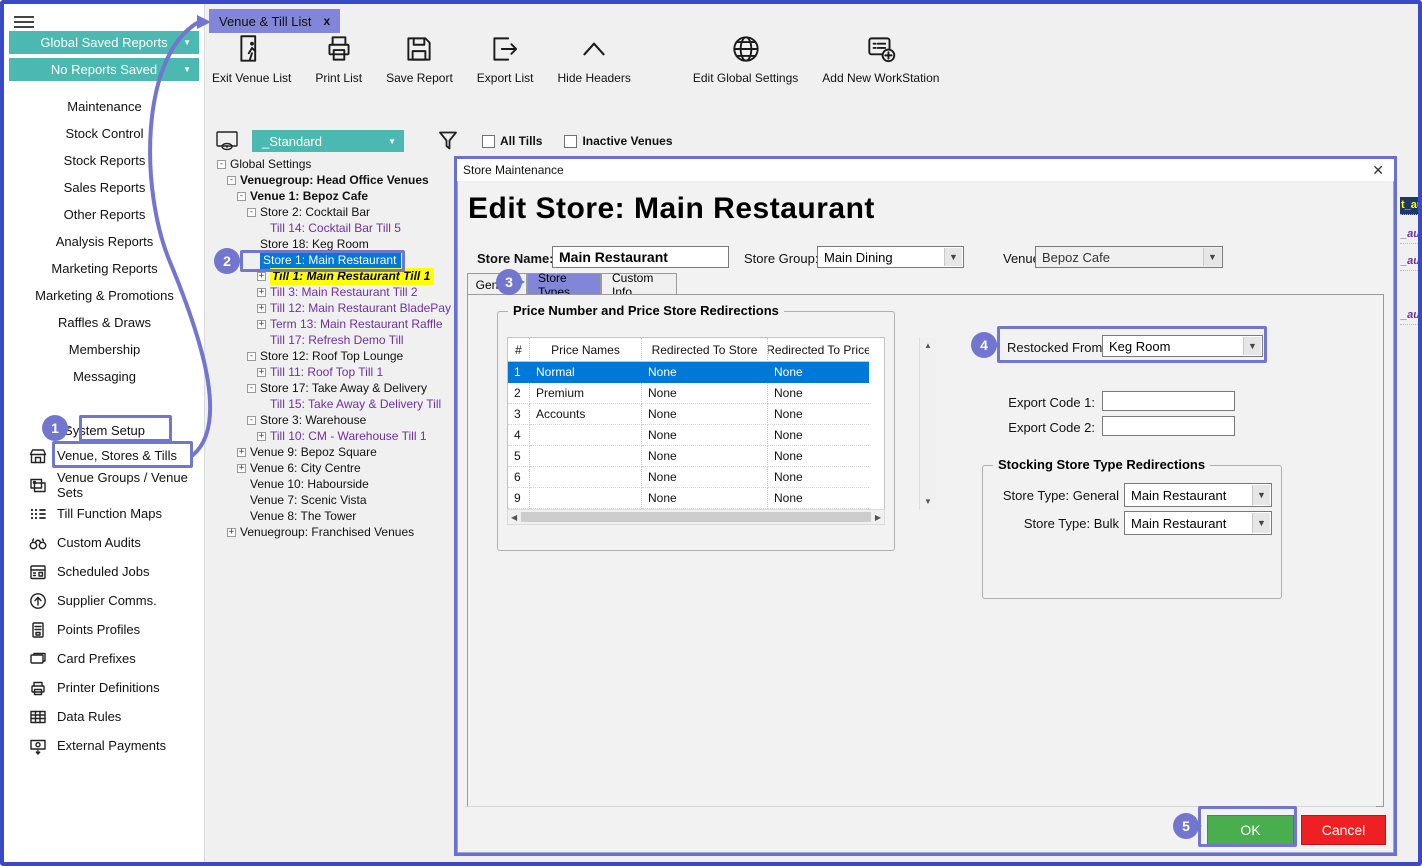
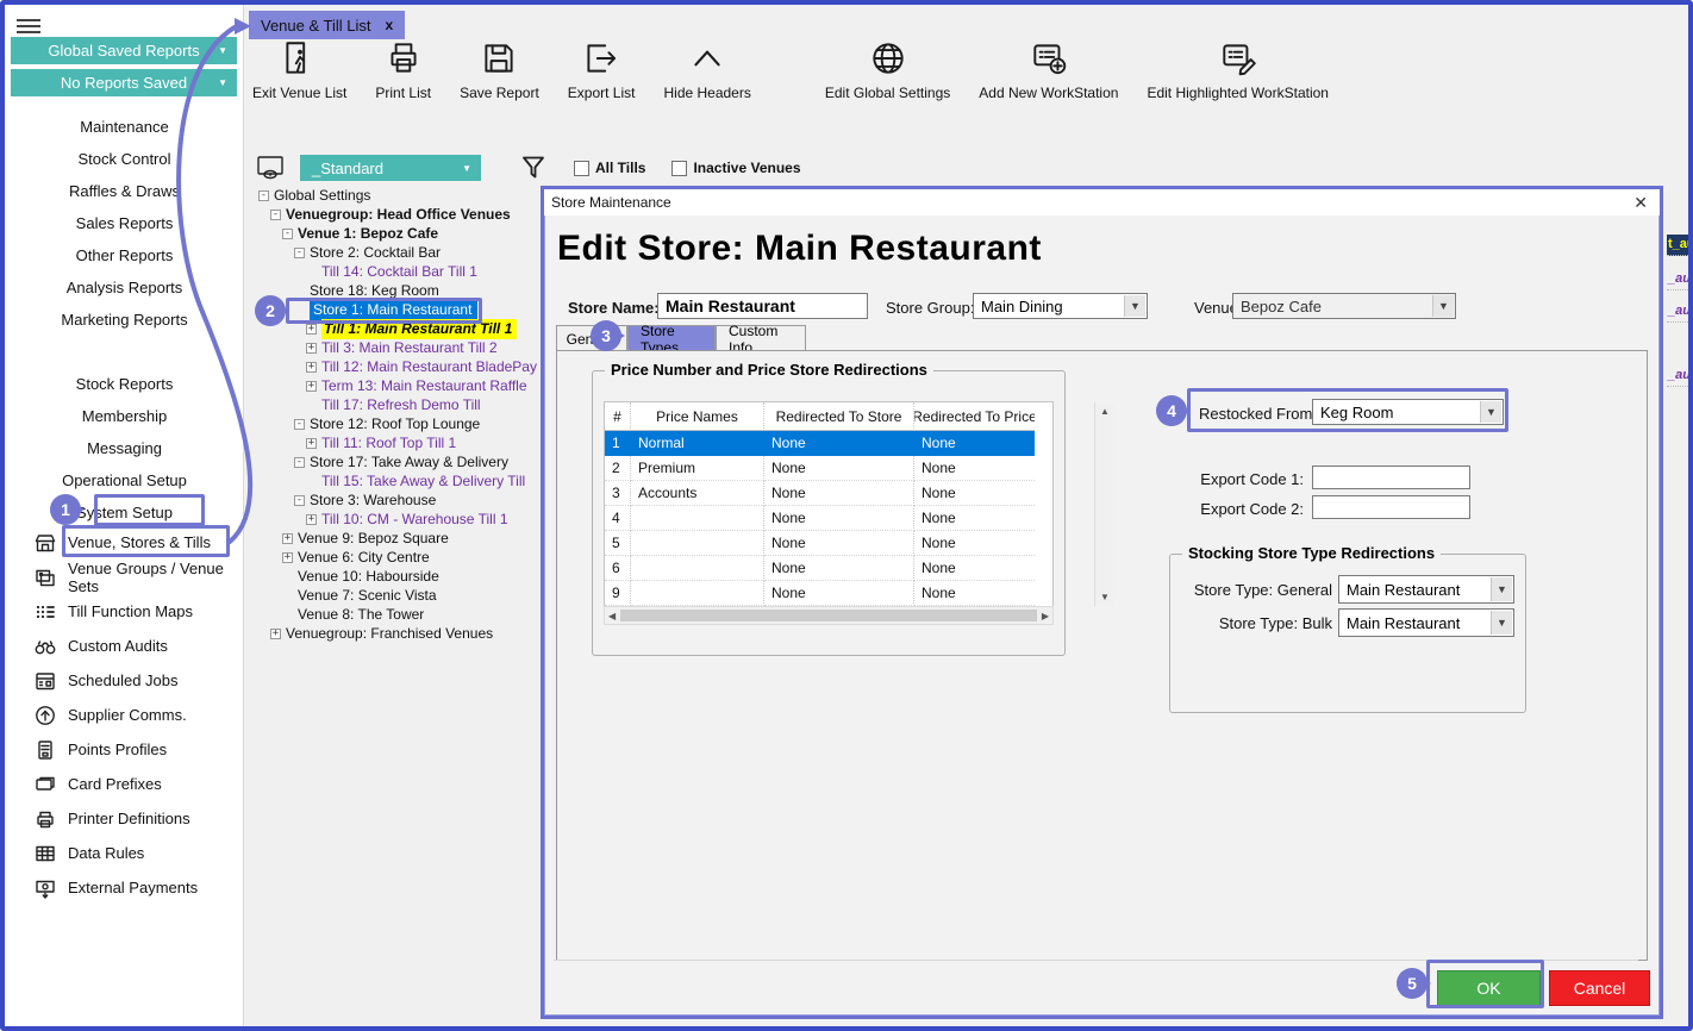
  Global Saved Reports
  ▼
  No Reports Saved
  ▼
  Maintenance
  Stock Control
- Stock Reports
+ Raffles & Draws
  Sales Reports
  Other Reports
  Analysis Reports
  Marketing Reports
- Marketing & Promotions
- Raffles & Draws
+ Stock Reports
  Membership
  Messaging
+ Operational Setup
  stem Setup
  Venue, Stores & Tills
  Venue Groups / Venue Sets
  Till Function Maps
  Custom Audits
  Scheduled Jobs
  Supplier Comms.
  Points Profiles
  Card Prefixes
  Printer Definitions
  Data Rules
  External Payments
  Venue & Till List
  x
  Exit Venue List
  Print List
  Save Report
  Export List
  Hide Headers
  Edit Global Settings
  Add New WorkStation
+ Edit Highlighted WorkStation
  _Standard
  ▼
  All Tills
  Inactive Venues
  -
  Global Settings
  -
  Venuegroup: Head Office Venues
  -
  Venue 1: Bepoz Cafe
  -
  Store 2: Cocktail Bar
- Till 14: Cocktail Bar Till 5
+ Till 14: Cocktail Bar Till 1
  Store 18: Keg Room
  Store 1: Main Restaurant
  +
  Till 1: Main Restaurant Till 1
  +
  Till 3: Main Restaurant Till 2
  +
  Till 12: Main Restaurant BladePay
  +
  Term 13: Main Restaurant Raffle
  Till 17: Refresh Demo Till
  -
  Store 12: Roof Top Lounge
  +
  Till 11: Roof Top Till 1
  -
  Store 17: Take Away & Delivery
  Till 15: Take Away & Delivery Till
  -
  Store 3: Warehouse
  +
  Till 10: CM - Warehouse Till 1
  +
  Venue 9: Bepoz Square
  +
  Venue 6: City Centre
  Venue 10: Habourside
  Venue 7: Scenic Vista
  Venue 8: The Tower
  +
  Venuegroup: Franchised Venues
  t_a
  _au
  _au
  _au
  Store Maintenance
  ✕
  Edit Store: Main Restaurant
  Store Name
  Main Restaurant
  Store Group
  Main Dining
  ▼
  Bepoz Cafe
  ▼
  Store Types
  Custom Info
  Price Number and Price Store Redirections
  #
  Price Names
  Redirected To Store
  Redirected To Price
  1
  Normal
  None
  None
  2
  Premium
  None
  None
  3
  Accounts
  None
  None
  4
  None
  None
  5
  None
  None
  6
  None
  None
  9
  None
  None
  ▲
  ▼
  ◀
  ▶
  Restocked From
  Keg Room
  ▼
  Export Code 1:
  Export Code 2:
  Stocking Store Type Redirections
  Store Type: General
  Main Restaurant
  ▼
  Store Type: Bulk
  Main Restaurant
  ▼
  OK
  Cancel
  1
  2
  3
  4
  5
